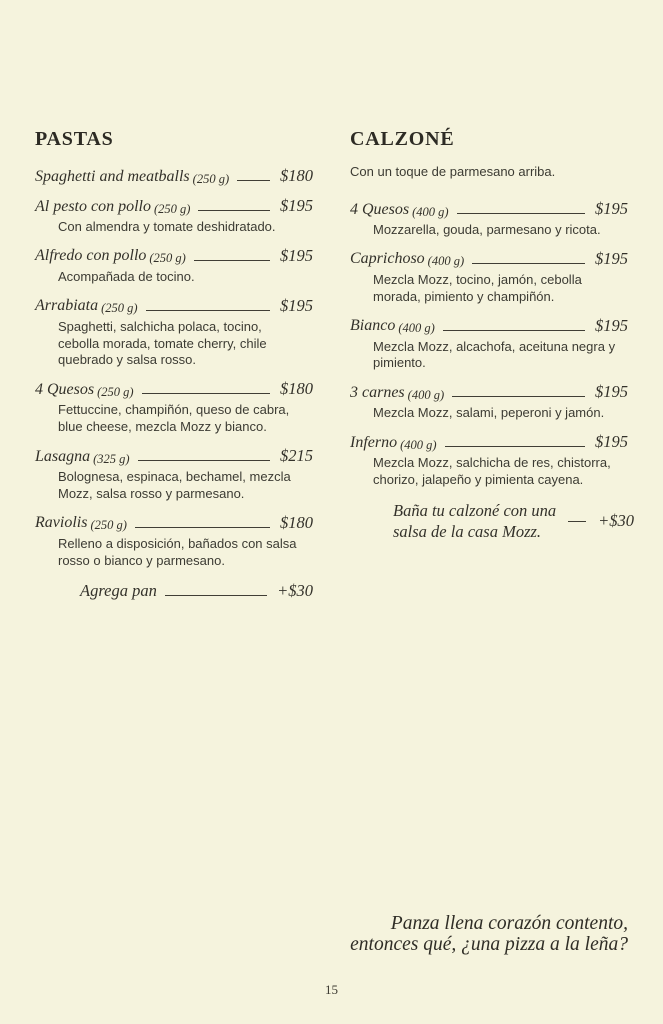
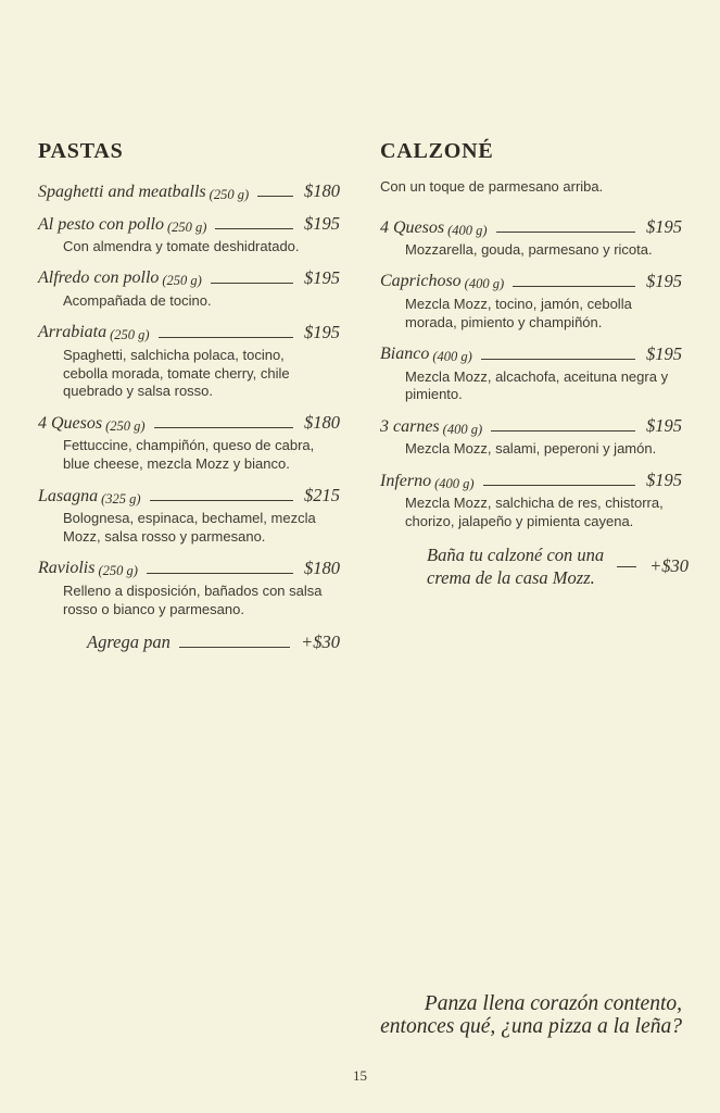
  PASTAS
  Spaghetti and meatballs
  (250 g)
  $180
  Al pesto con pollo
  (250 g)
  $195
  Con almendra y tomate deshidratado.
  Alfredo con pollo
  (250 g)
  $195
  Acompañada de tocino.
  Arrabiata
  (250 g)
  $195
  Spaghetti, salchicha polaca, tocino, cebolla morada, tomate cherry, chile quebrado y salsa rosso.
  4 Quesos
  (250 g)
  $180
  Fettuccine, champiñón, queso de cabra, blue cheese, mezcla Mozz y bianco.
  Lasagna
  (325 g)
  $215
  Bolognesa, espinaca, bechamel, mezcla Mozz, salsa rosso y parmesano.
  Raviolis
  (250 g)
  $180
  Relleno a disposición, bañados con salsa rosso o bianco y parmesano.
  Agrega pan
  +$30
  CALZONÉ
  Con un toque de parmesano arriba.
  4 Quesos
  (400 g)
  $195
  Mozzarella, gouda, parmesano y ricota.
  Caprichoso
  (400 g)
  $195
  Mezcla Mozz, tocino, jamón, cebolla morada, pimiento y champiñón.
  Bianco
  (400 g)
  $195
  Mezcla Mozz, alcachofa, aceituna negra y pimiento.
  3 carnes
  (400 g)
  $195
  Mezcla Mozz, salami, peperoni y jamón.
  Inferno
  (400 g)
  $195
  Mezcla Mozz, salchicha de res, chistorra, chorizo, jalapeño y pimienta cayena.
  Baña tu calzoné con una
- salsa de la casa Mozz.
+ crema de la casa Mozz.
  +$30
  Panza llena corazón contento,
  entonces qué, ¿una pizza a la leña?
  15
